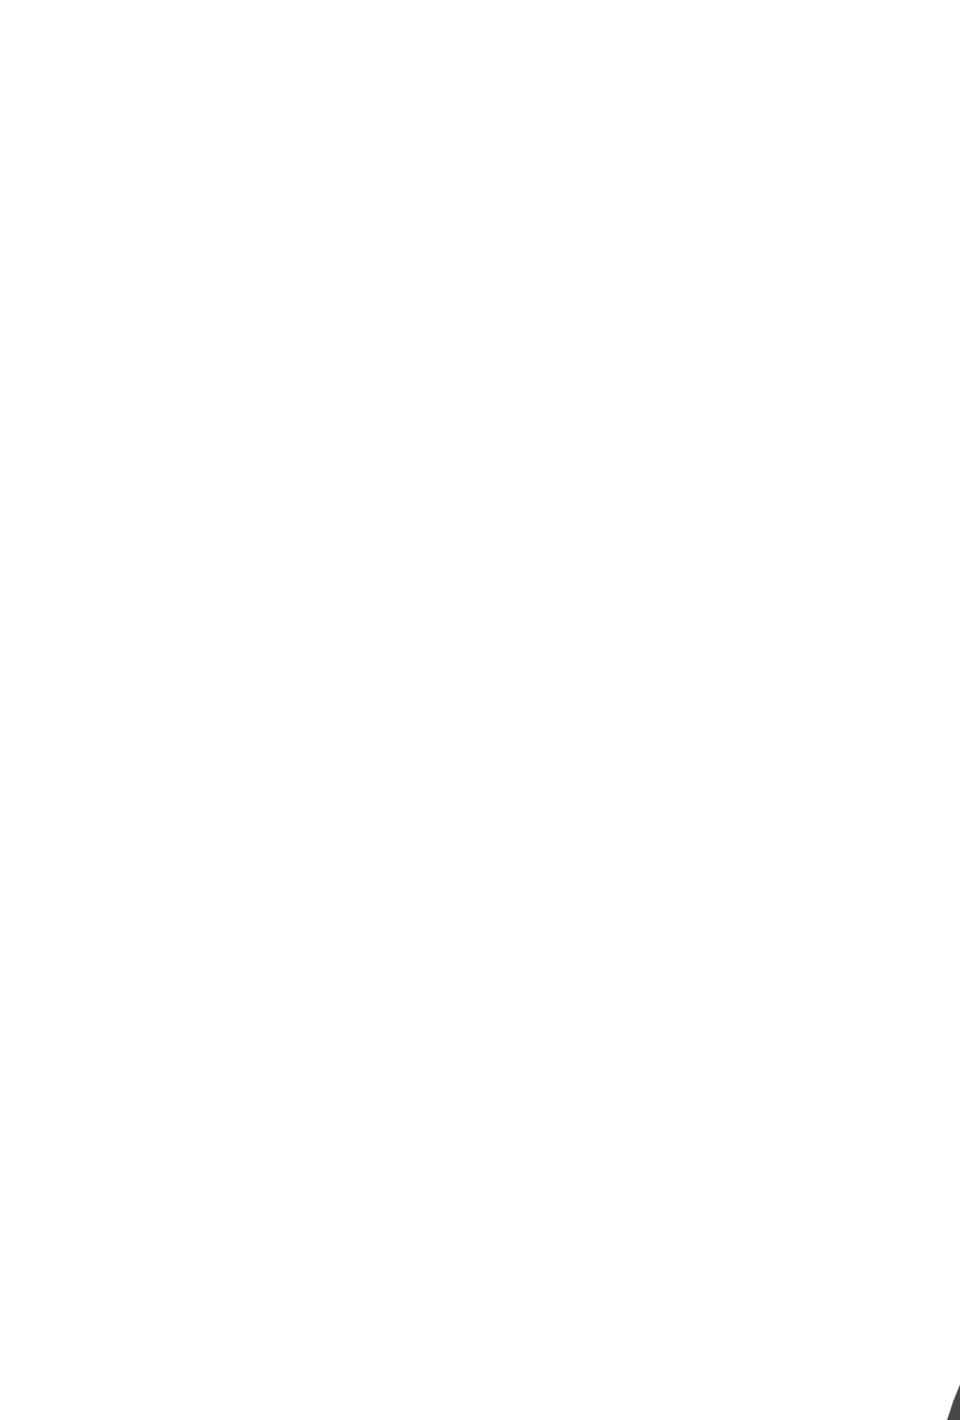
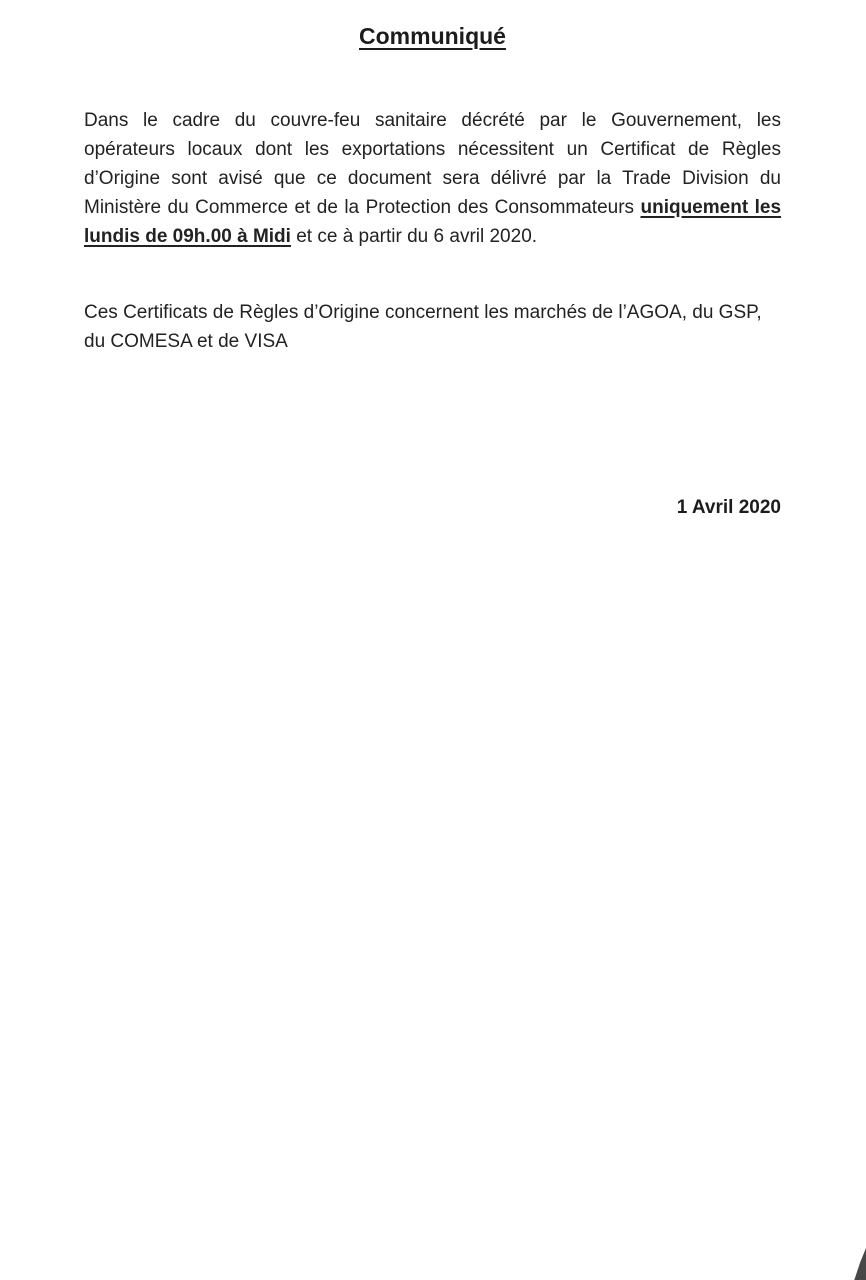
+ Communiqué
+ Dans le cadre du couvre-feu sanitaire décrété par le Gouvernement, les opérateurs locaux dont les exportations nécessitent un Certificat de Règles d’Origine sont avisé que ce document sera délivré par la Trade Division du Ministère du Commerce et de la Protection des Consommateurs uniquement les lundis de 09h.00 à Midi et ce à partir du 6 avril 2020.
+ Ces Certificats de Règles d’Origine concernent les marchés de l’AGOA, du GSP, du COMESA et de VISA
+ 1 Avril 2020
